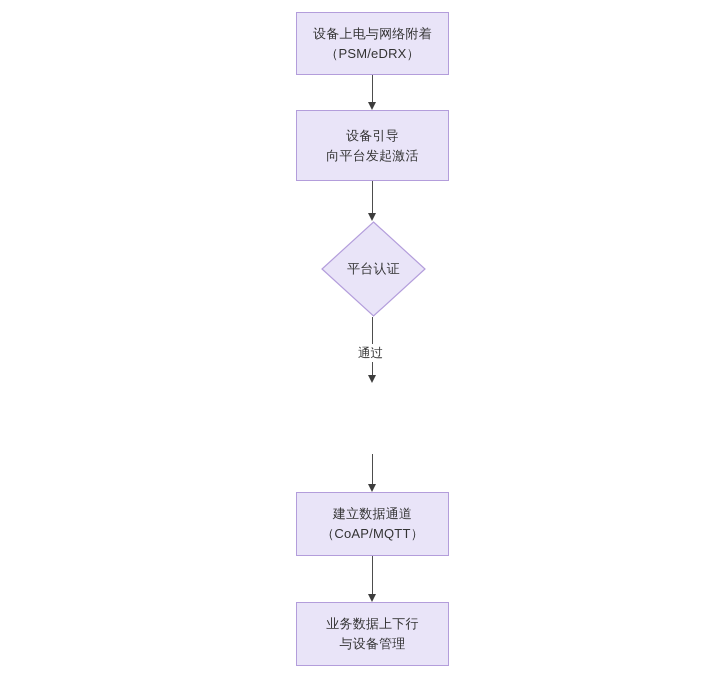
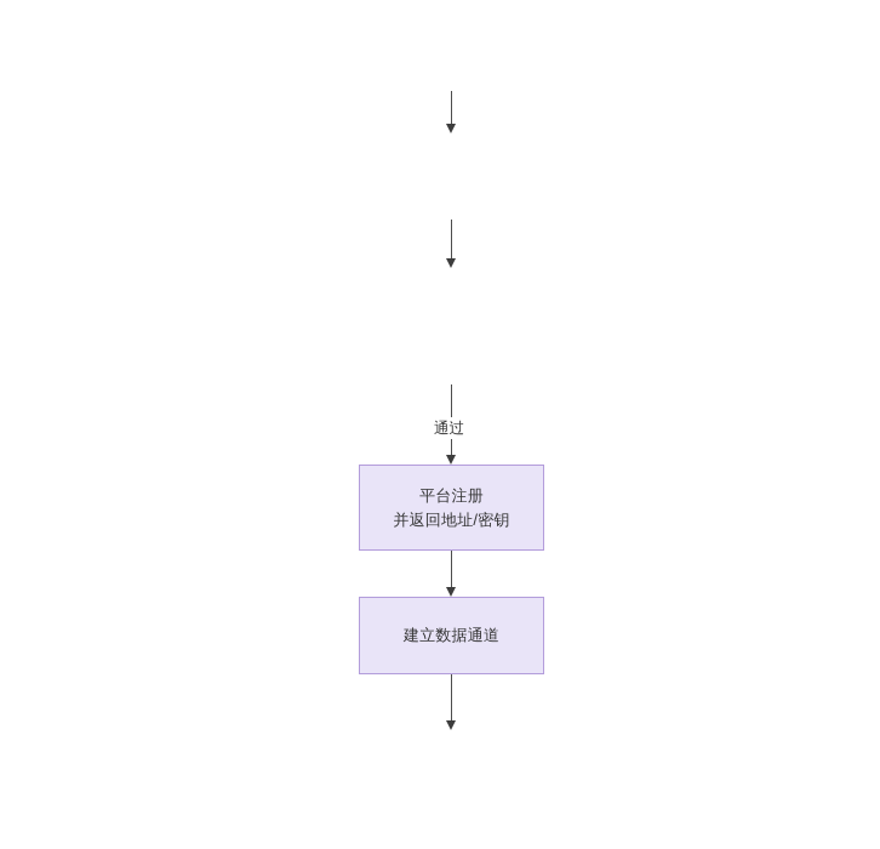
- 设备上电与网络附着
- （PSM/eDRX）
- 设备引导
- 向平台发起激活
- 平台认证
  通过
+ 平台注册
+ 并返回地址/密钥
  建立数据通道
- （CoAP/MQTT）
- 业务数据上下行
- 与设备管理
